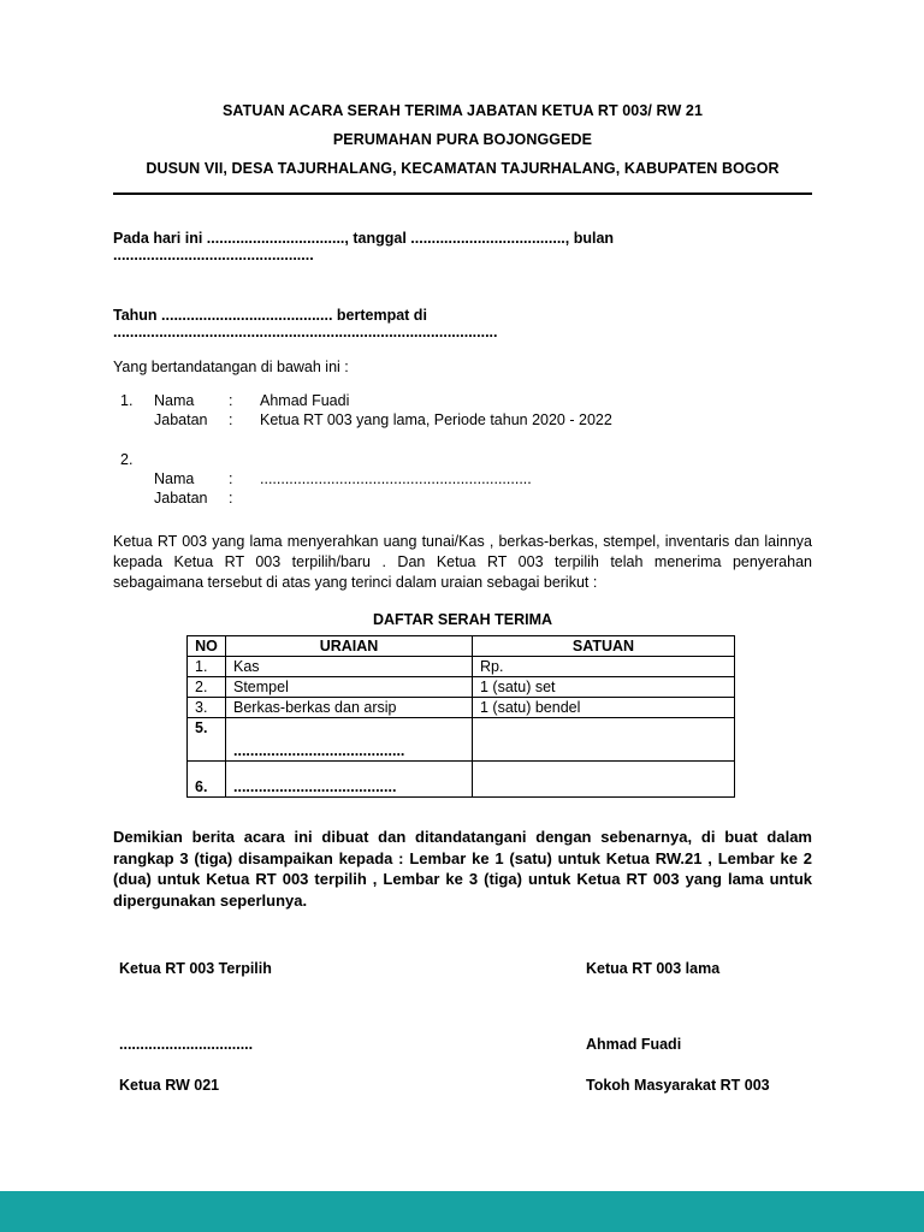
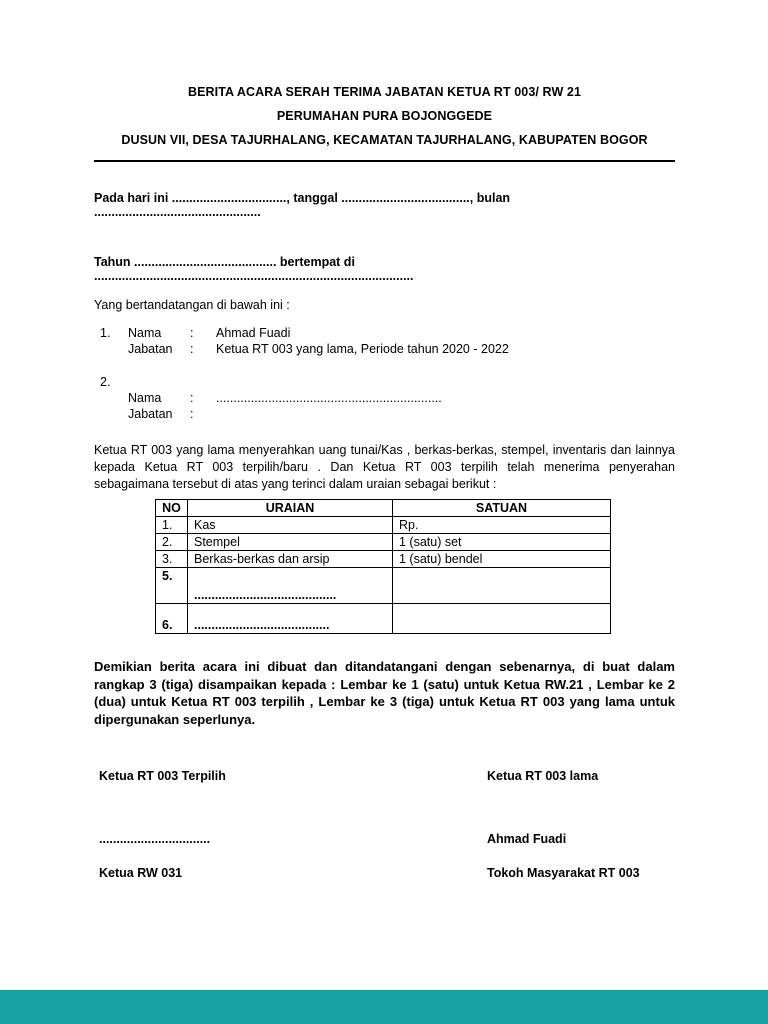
- SATUAN ACARA SERAH TERIMA JABATAN KETUA RT 003/ RW 21
+ BERITA ACARA SERAH TERIMA JABATAN KETUA RT 003/ RW 21
  PERUMAHAN PURA BOJONGGEDE
  DUSUN VII, DESA TAJURHALANG, KECAMATAN TAJURHALANG, KABUPATEN BOGOR
  Pada hari ini ................................., tanggal ....................................., bulan ................................................
  Tahun ......................................... bertempat di ............................................................................................
  Yang bertandatangan di bawah ini :
  1.
  Nama
  :
  Ahmad Fuadi
  Jabatan
  :
  Ketua RT 003 yang lama, Periode tahun 2020 - 2022
  2.
  Nama
  :
  .................................................................
  Jabatan
  :
  Ketua RT 003 yang lama menyerahkan uang tunai/Kas , berkas-berkas, stempel, inventaris dan lainnya kepada Ketua RT 003 terpilih/baru . Dan Ketua RT 003 terpilih telah menerima penyerahan sebagaimana tersebut di atas yang terinci dalam uraian sebagai berikut :
- DAFTAR SERAH TERIMA
  NO	URAIAN	SATUAN
  1.	Kas	Rp.
  2.	Stempel	1 (satu) set
  3.	Berkas-berkas dan arsip	1 (satu) bendel
  5.	.........................................
  6.	.......................................
  Demikian berita acara ini dibuat dan ditandatangani dengan sebenarnya, di buat dalam rangkap 3 (tiga) disampaikan kepada : Lembar ke 1 (satu) untuk Ketua RW.21 , Lembar ke 2 (dua) untuk Ketua RT 003 terpilih , Lembar ke 3 (tiga) untuk Ketua RT 003 yang lama untuk dipergunakan seperlunya.
  Ketua RT 003 Terpilih
  ................................
- Ketua RW 021
+ Ketua RW 031
  Ketua RT 003 lama
  Ahmad Fuadi
  Tokoh Masyarakat RT 003
